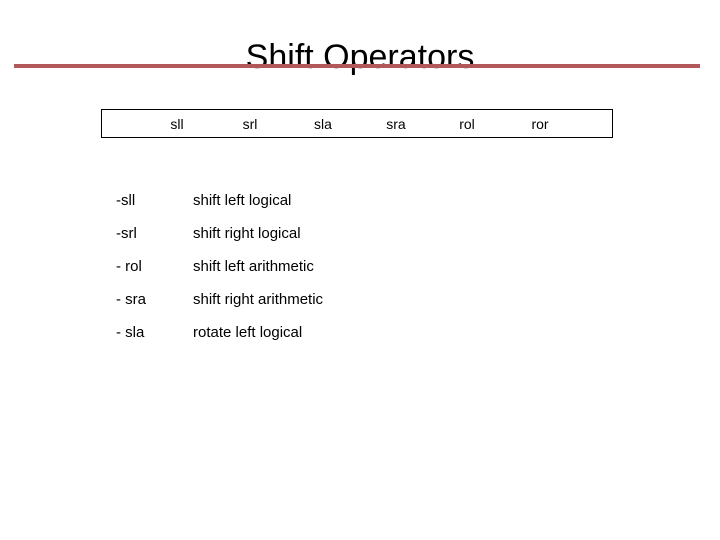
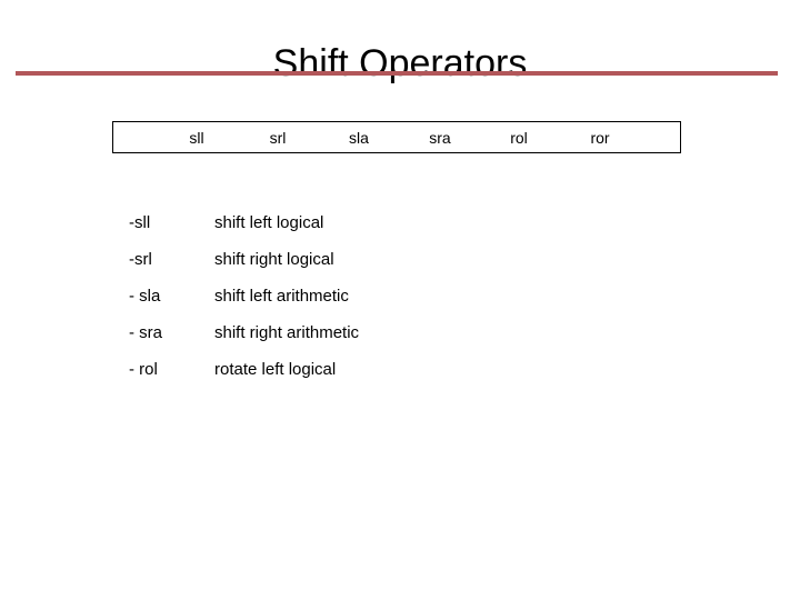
  Shift Operators
  sll
  srl
  sla
  sra
  rol
  ror
  -sll
  shift left logical
  -srl
  shift right logical
- - rol
+ - sla
  shift left arithmetic
  - sra
  shift right arithmetic
- - sla
+ - rol
  rotate left logical
